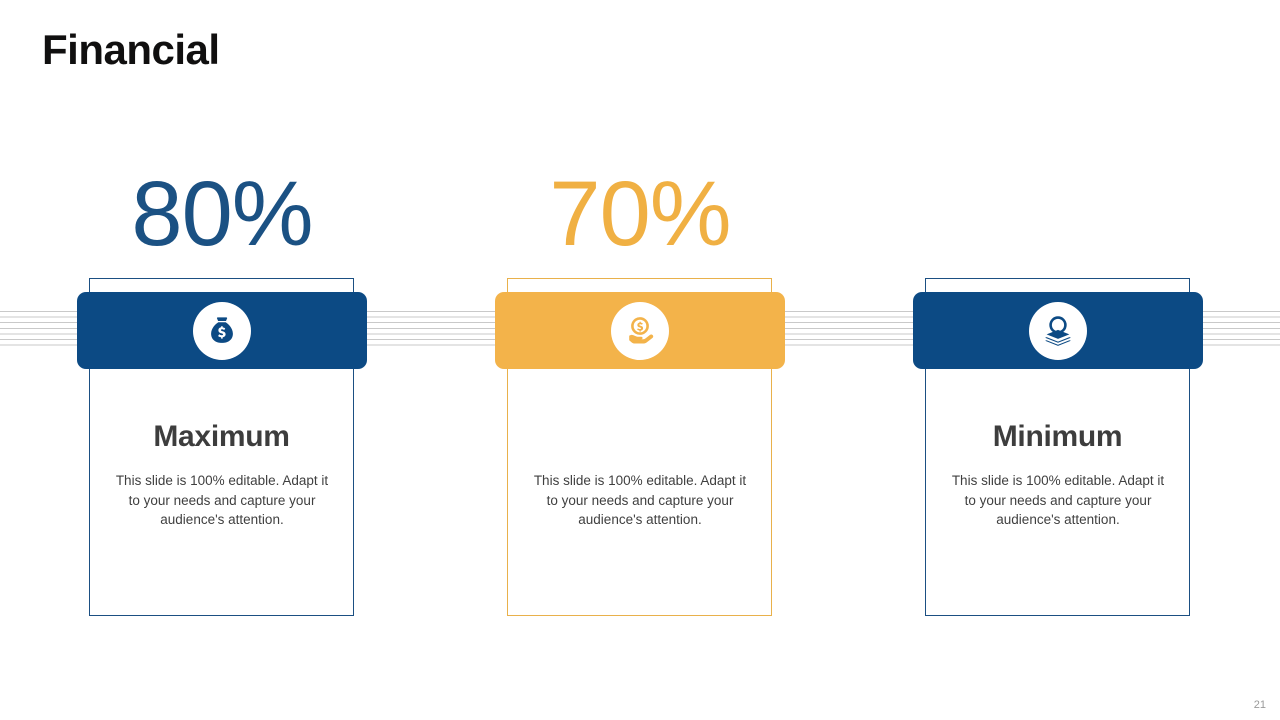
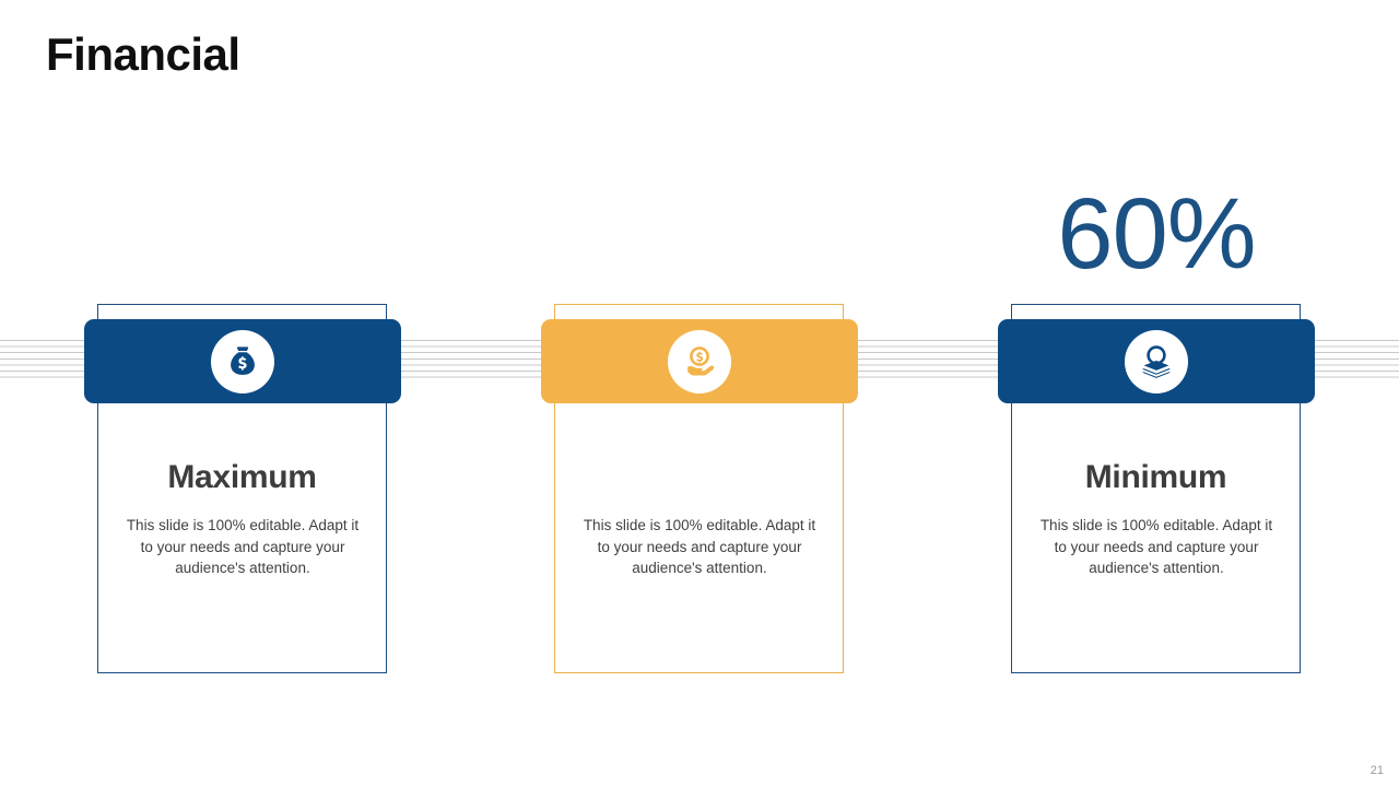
  Financial
- 80%
  Maximum
  This slide is 100% editable. Adapt it to your needs and capture your audience's attention.
- 70%
  This slide is 100% editable. Adapt it to your needs and capture your audience's attention.
+ 60%
  Minimum
  This slide is 100% editable. Adapt it to your needs and capture your audience's attention.
  21
